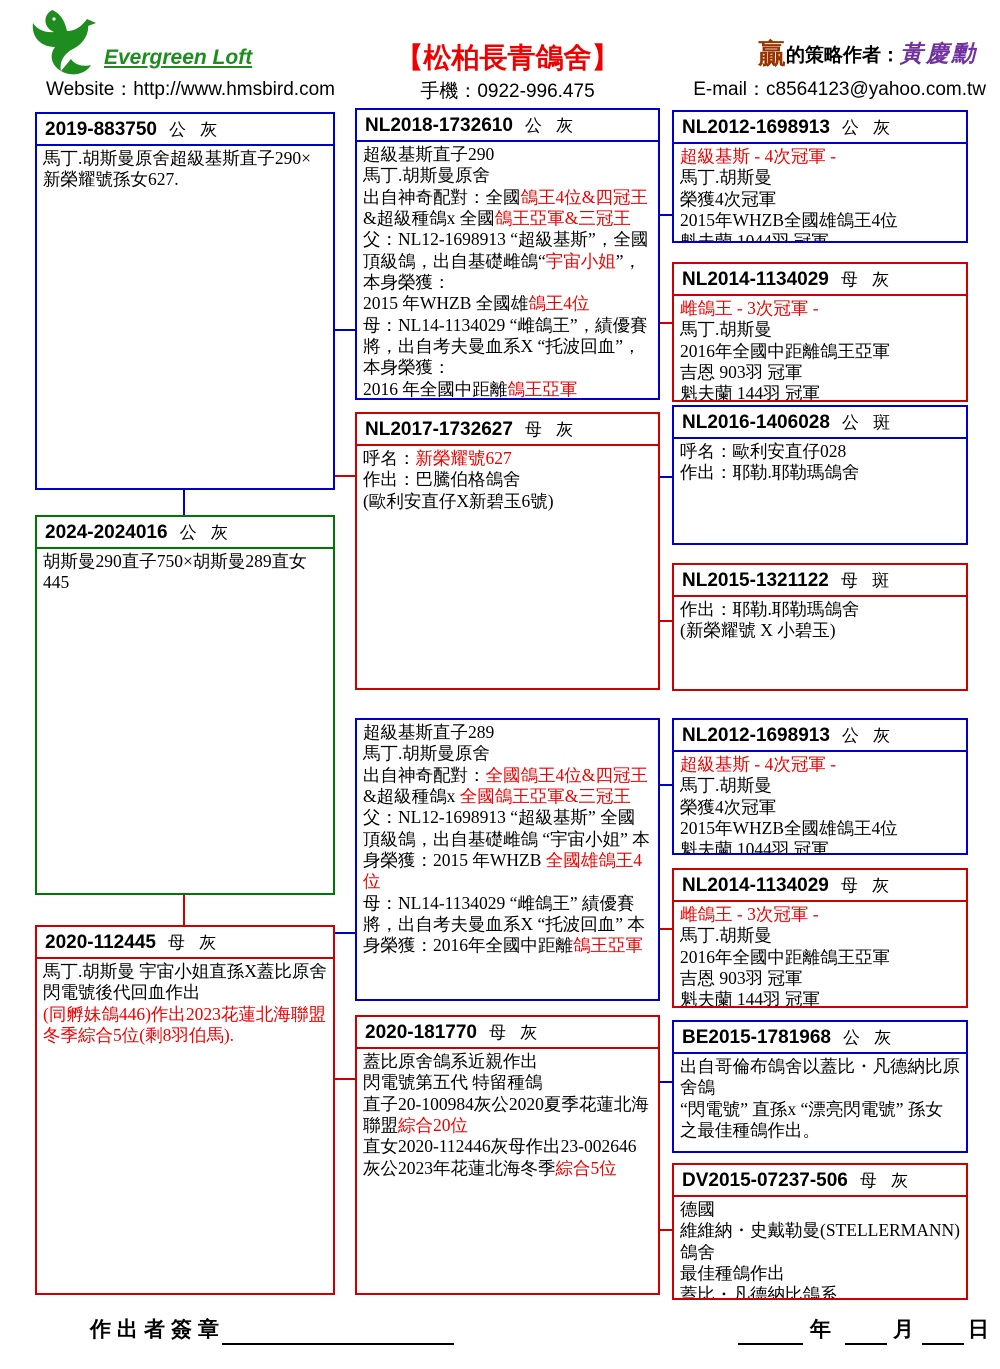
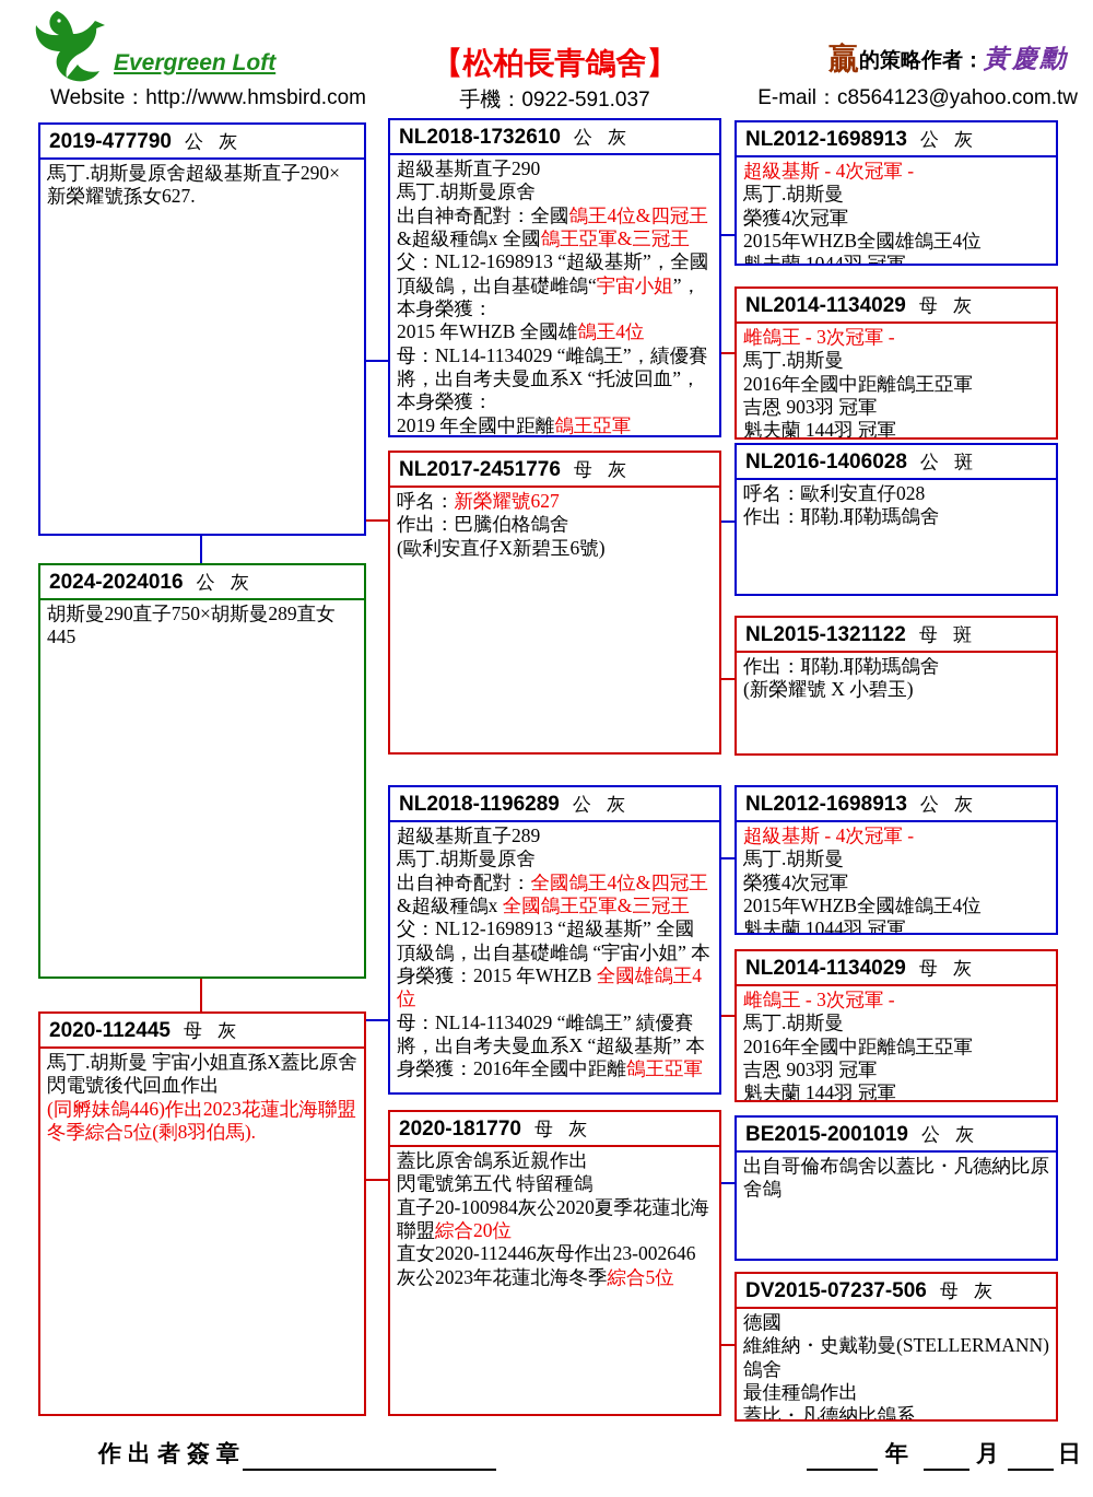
  Evergreen Loft
  Website：http://www.hmsbird.com
  【松柏長青鴿舍】
- 手機：0922-996.475
+ 手機：0922-591.037
  贏的策略作者：黃慶勳
  E-mail：c8564123@yahoo.com.tw
- 2019-883750 公 灰
+ 2019-477790 公 灰
  馬丁.胡斯曼原舍超級基斯直子290×新榮耀號孫女627.
  2024-2024016 公 灰
  胡斯曼290直子750×胡斯曼289直女445
  2020-112445 母 灰
  馬丁.胡斯曼 宇宙小姐直孫X蓋比原舍閃電號後代回血作出
  (同孵妹鴿446)作出2023花蓮北海聯盟冬季綜合5位(剩8羽伯馬).
  NL2018-1732610 公 灰
  超級基斯直子290
  馬丁.胡斯曼原舍
  出自神奇配對：全國鴿王4位&四冠王&超級種鴿x 全國鴿王亞軍&三冠王
  父：NL12-1698913 “超級基斯”，全國頂級鴿，出自基礎雌鴿“宇宙小姐”，本身榮獲：
  2015 年WHZB 全國雄鴿王4位
  母：NL14-1134029 “雌鴿王”，績優賽將，出自考夫曼血系X “托波回血”，本身榮獲：
- 2016 年全國中距離鴿王亞軍
+ 2019 年全國中距離鴿王亞軍
- NL2017-1732627 母 灰
+ NL2017-2451776 母 灰
  呼名：新榮耀號627
  作出：巴騰伯格鴿舍
  (歐利安直仔X新碧玉6號)
+ NL2018-1196289 公 灰
  超級基斯直子289
  馬丁.胡斯曼原舍
  出自神奇配對：全國鴿王4位&四冠王&超級種鴿x 全國鴿王亞軍&三冠王
  父：NL12-1698913 “超級基斯” 全國頂級鴿，出自基礎雌鴿 “宇宙小姐” 本身榮獲：2015 年WHZB 全國雄鴿王4位
- 母：NL14-1134029 “雌鴿王” 績優賽將，出自考夫曼血系X “托波回血” 本身榮獲：2016年全國中距離鴿王亞軍
+ 母：NL14-1134029 “雌鴿王” 績優賽將，出自考夫曼血系X “超級基斯” 本身榮獲：2016年全國中距離鴿王亞軍
  2020-181770 母 灰
  蓋比原舍鴿系近親作出
  閃電號第五代 特留種鴿
  直子20-100984灰公2020夏季花蓮北海聯盟綜合20位
  直女2020-112446灰母作出23-002646灰公2023年花蓮北海冬季綜合5位
  NL2012-1698913 公 灰
  超級基斯 - 4次冠軍 -
  馬丁.胡斯曼
  榮獲4次冠軍
  2015年WHZB全國雄鴿王4位
  NL2014-1134029 母 灰
  雌鴿王 - 3次冠軍 -
  馬丁.胡斯曼
  2016年全國中距離鴿王亞軍
  吉恩 903羽 冠軍
  魁夫蘭 144羽 冠軍
  NL2016-1406028 公 斑
  呼名：歐利安直仔028
  作出：耶勒.耶勒瑪鴿舍
  NL2015-1321122 母 斑
  作出：耶勒.耶勒瑪鴿舍
  (新榮耀號 X 小碧玉)
  NL2012-1698913 公 灰
  超級基斯 - 4次冠軍 -
  馬丁.胡斯曼
  榮獲4次冠軍
  2015年WHZB全國雄鴿王4位
  魁夫蘭 1044羽 冠軍
  NL2014-1134029 母 灰
  雌鴿王 - 3次冠軍 -
  馬丁.胡斯曼
  2016年全國中距離鴿王亞軍
  吉恩 903羽 冠軍
  魁夫蘭 144羽 冠軍
- BE2015-1781968 公 灰
+ BE2015-2001019 公 灰
  出自哥倫布鴿舍以蓋比・凡德納比原舍鴿
- “閃電號” 直孫x “漂亮閃電號” 孫女之最佳種鴿作出。
  DV2015-07237-506 母 灰
  德國
  維維納・史戴勒曼(STELLERMANN)鴿舍
  最佳種鴿作出
  蓋比・凡德納比鴿系
  作出者簽章
  年
  月
  日
